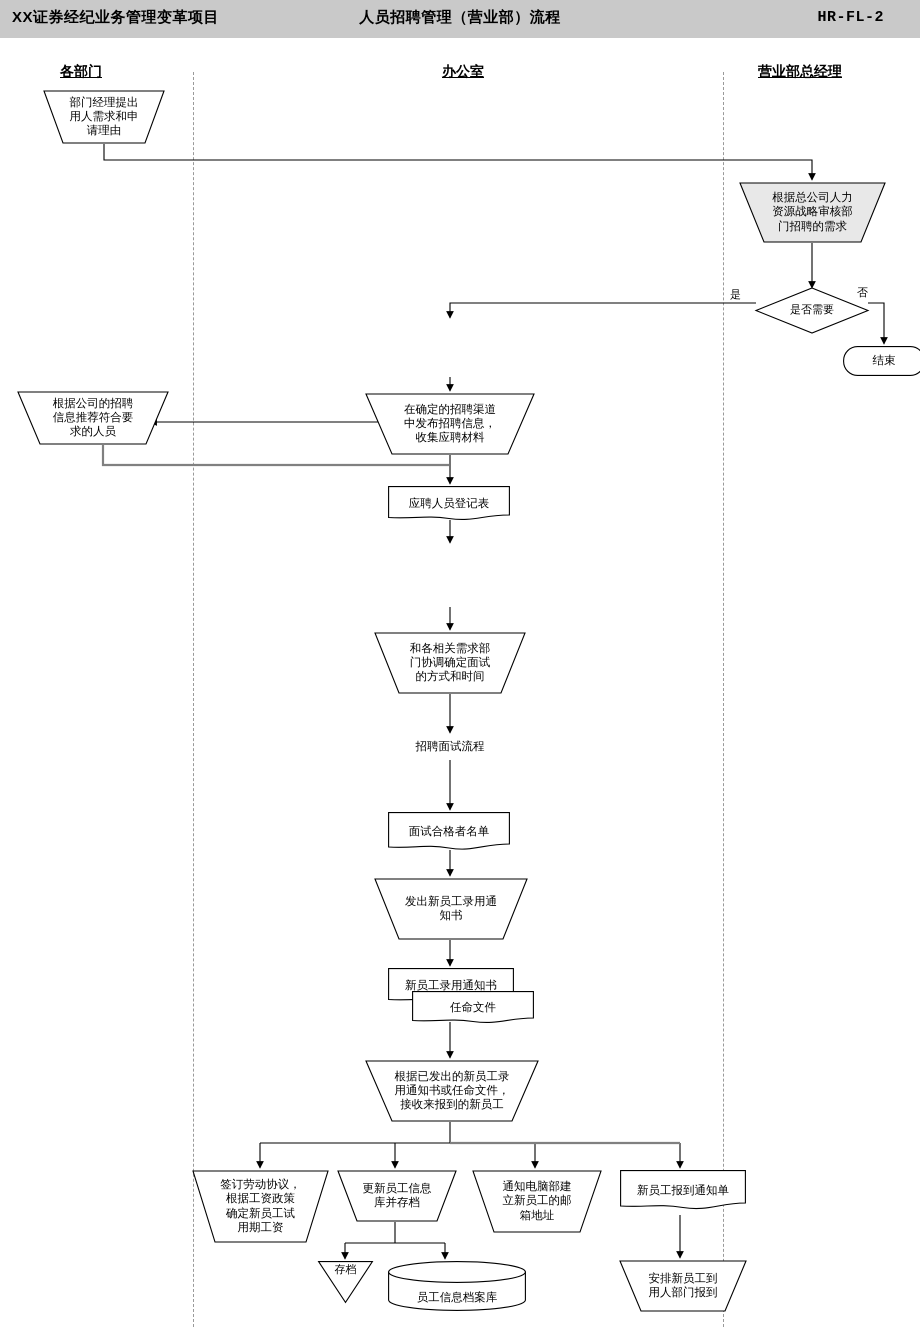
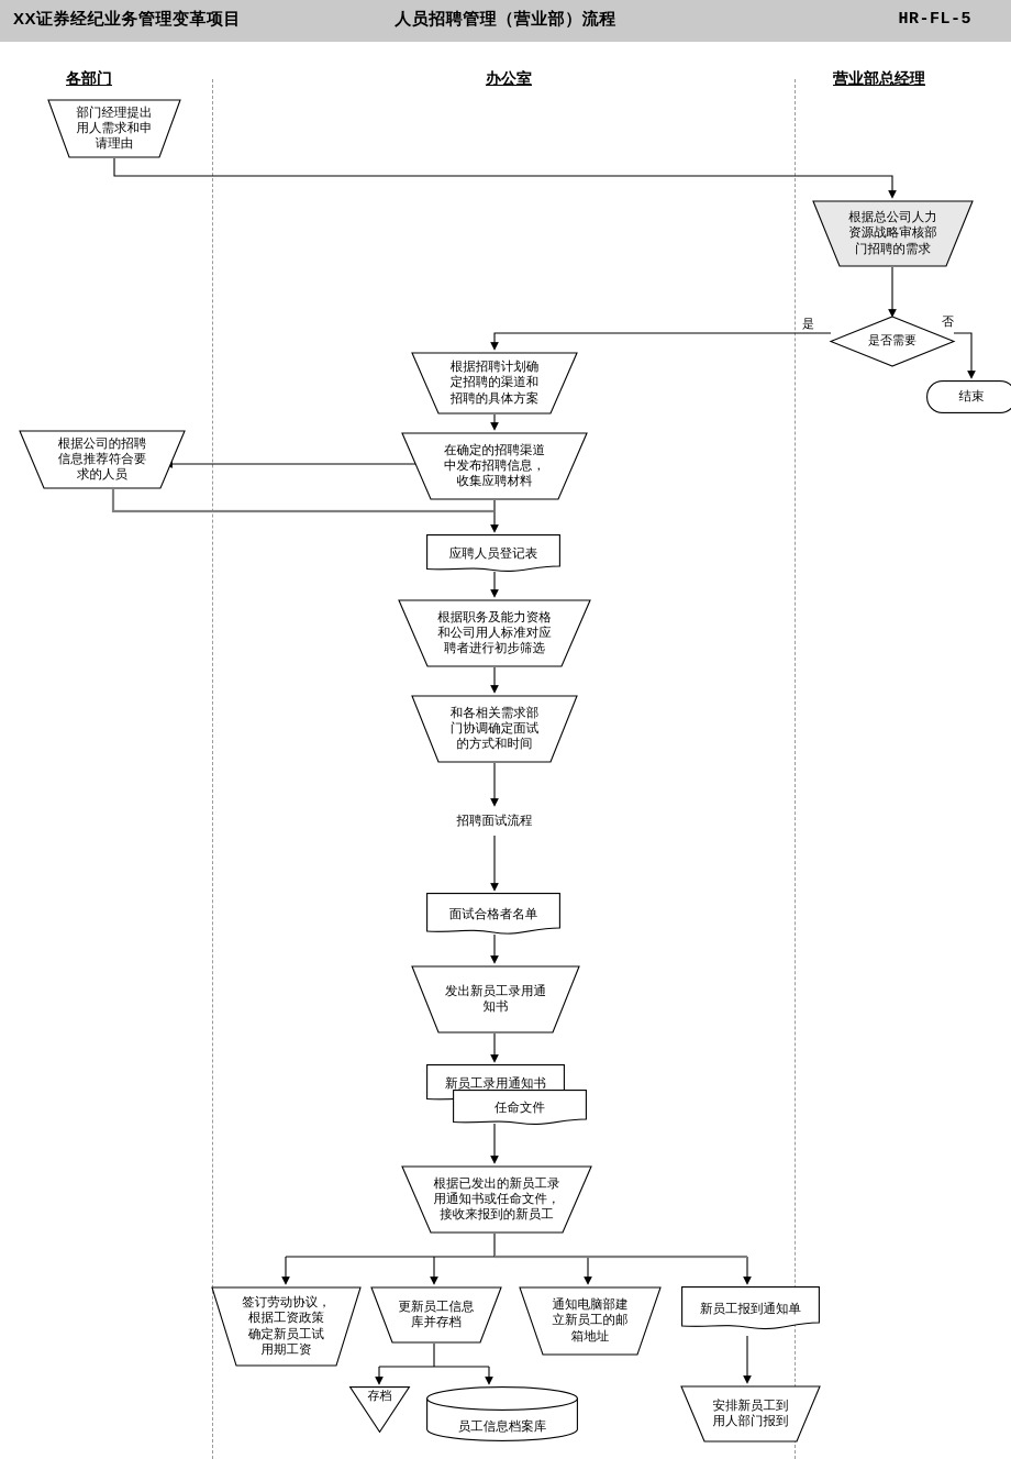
  XX证券经纪业务管理变革项目
  人员招聘管理（营业部）流程
- HR-FL-2
+ HR-FL-5
  各部门
  办公室
  营业部总经理
  部门经理提出
  用人需求和申
  请理由
  根据总公司人力
  资源战略审核部
  门招聘的需求
  是否需要
  是
  否
  结束
+ 根据招聘计划确
+ 定招聘的渠道和
+ 招聘的具体方案
  在确定的招聘渠道
  中发布招聘信息，
  收集应聘材料
  根据公司的招聘
  信息推荐符合要
  求的人员
  应聘人员登记表
+ 根据职务及能力资格
+ 和公司用人标准对应
+ 聘者进行初步筛选
  和各相关需求部
  门协调确定面试
  的方式和时间
  招聘面试流程
  面试合格者名单
  发出新员工录用通
  知书
  新员工录用通知书
  任命文件
  根据已发出的新员工录
  用通知书或任命文件，
  接收来报到的新员工
  签订劳动协议，
  根据工资政策
  确定新员工试
  用期工资
  更新员工信息
  库并存档
  通知电脑部建
  立新员工的邮
  箱地址
  新员工报到通知单
  存档
  员工信息档案库
  安排新员工到
  用人部门报到
